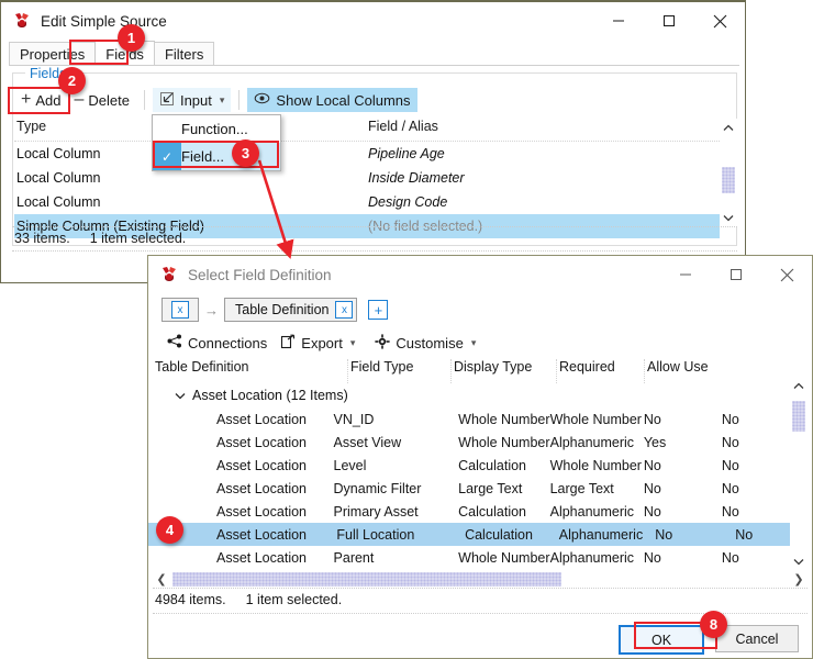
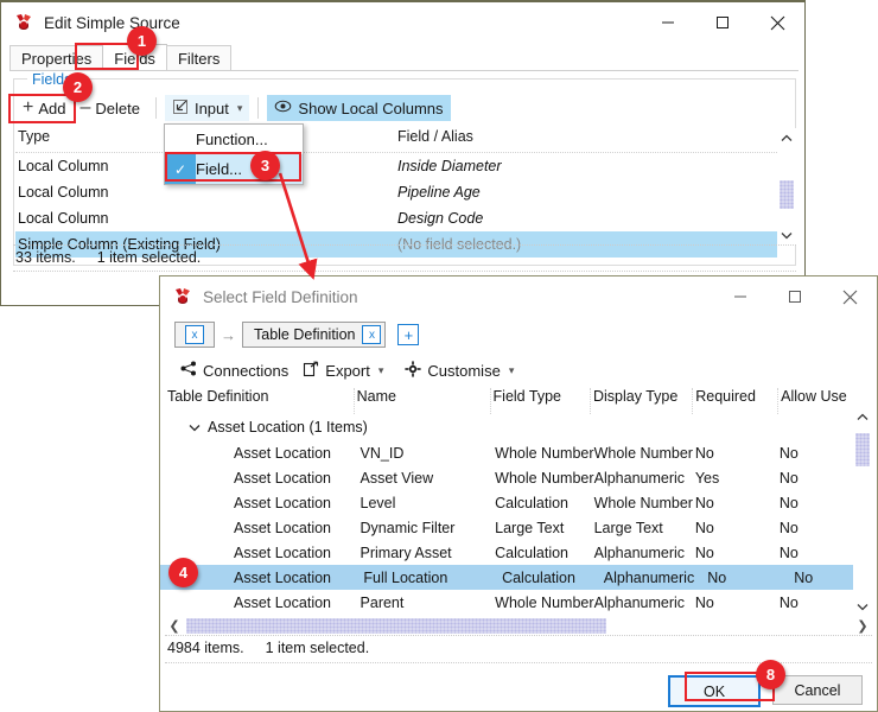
  Edit Simple Source
  Properties
  Fields
  Filters
  Field
  +
  Add
  –
  Delete
  Input
  ▾
  Show Local Columns
  Type
  Field / Alias
  Local Column
- Pipeline Age
+ Inside Diameter
  Local Column
- Inside Diameter
+ Pipeline Age
  Local Column
  Design Code
  Simple Column (Existing Field)
  (No field selected.)
  33 items. 1 item selected.
  Function...
  ✓
  Field...
  Select Field Definition
  x
  →
  Table Definition
  x
  +
  Connections
  Export
  ▾
  Customise
  ▾
  Table Definition
+ Name
  Field Type
  Display Type
  Required
  Allow Use
- Asset Location (12 Items)
+ Asset Location (1 Items)
  Asset Location
  VN_ID
  Whole Number
  Whole Number
  No
  No
  Asset Location
  Asset View
  Whole Number
  Alphanumeric
  Yes
  No
  Asset Location
  Level
  Calculation
  Whole Number
  No
  No
  Asset Location
  Dynamic Filter
  Large Text
  Large Text
  No
  No
  Asset Location
  Primary Asset
  Calculation
  Alphanumeric
  No
  No
  Asset Location
  Full Location
  Calculation
  Alphanumeric
  No
  No
  Asset Location
  Parent
  Whole Number
  Alphanumeric
  No
  No
  ❮
  ❯
  4984 items. 1 item selected.
  OK
  Cancel
  1
  2
  3
  4
  8
